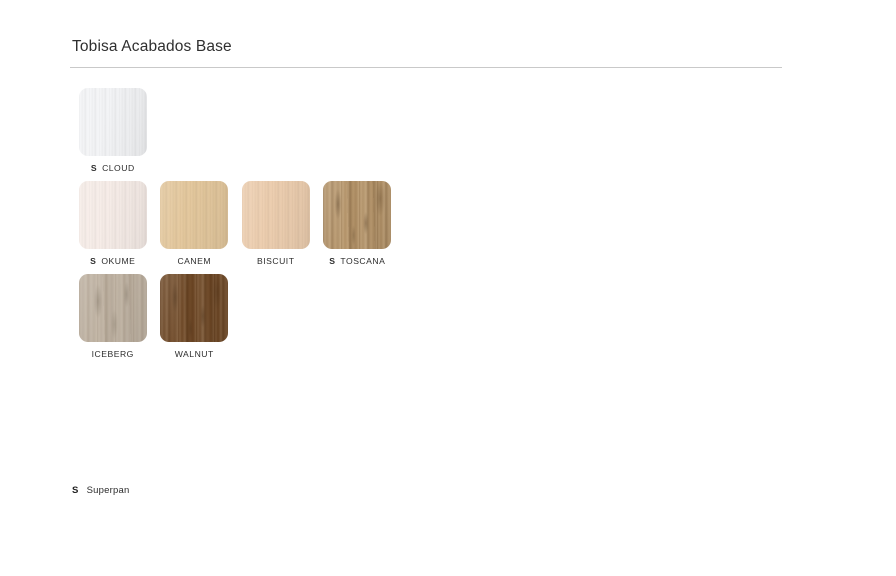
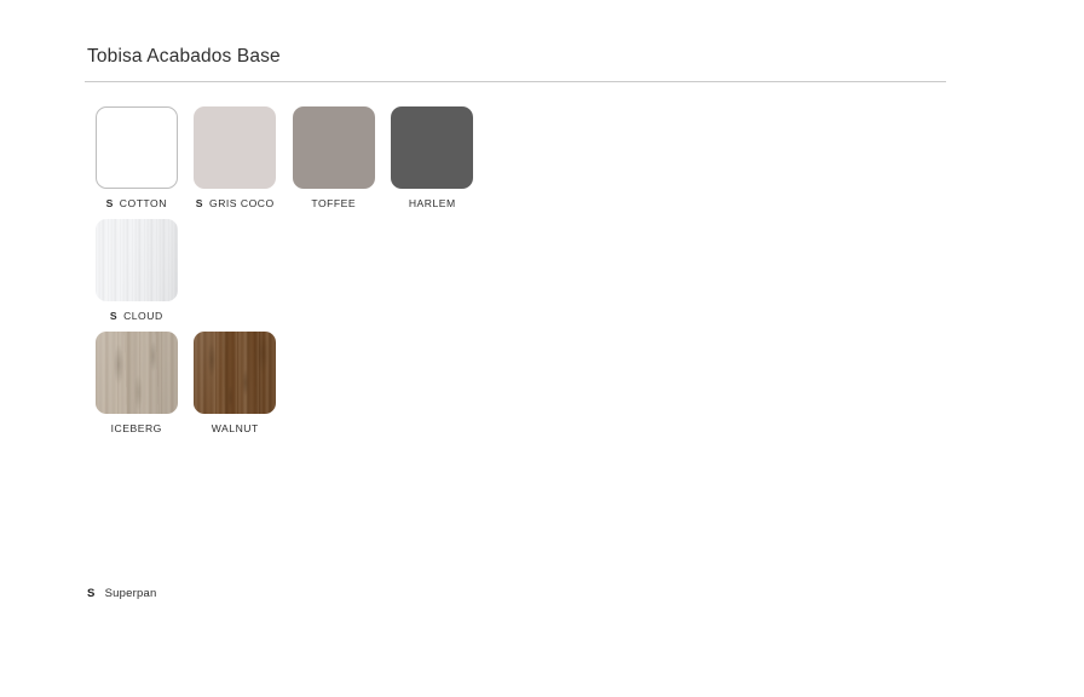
  Tobisa Acabados Base
+ S COTTON
+ S GRIS COCO
+ TOFFEE
+ HARLEM
  S CLOUD
- S OKUME
- CANEM
- BISCUIT
- S TOSCANA
  ICEBERG
  WALNUT
  S
  Superpan
